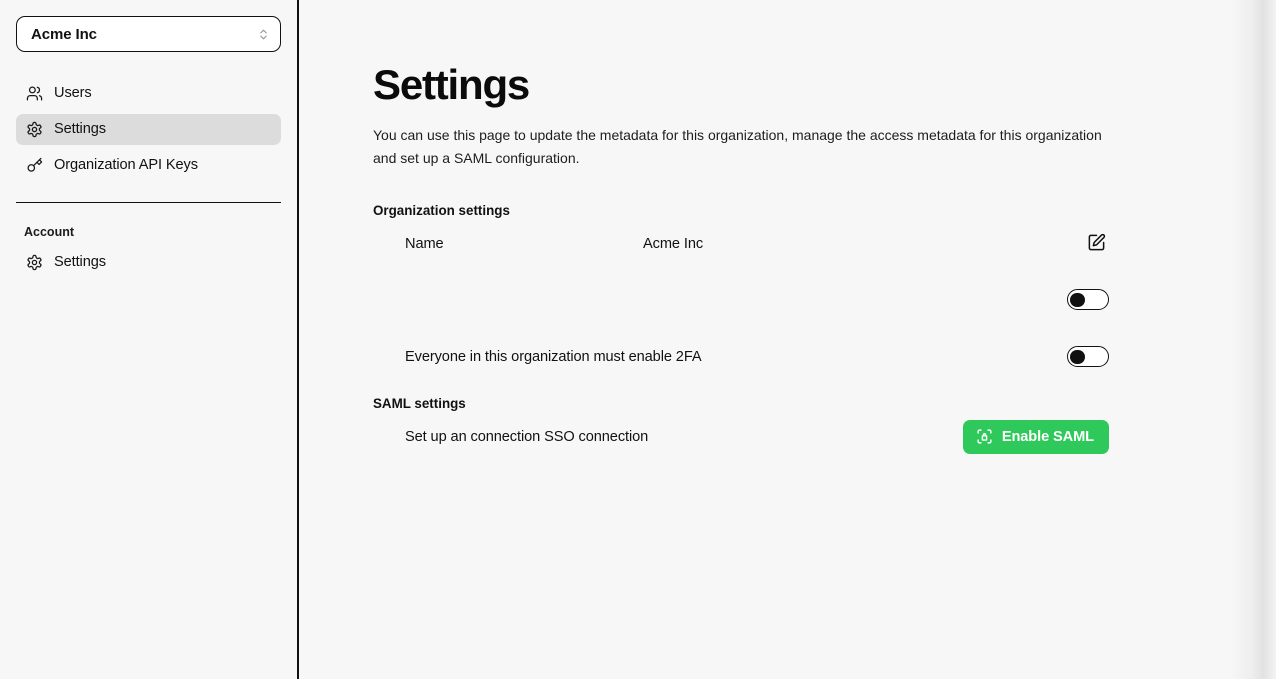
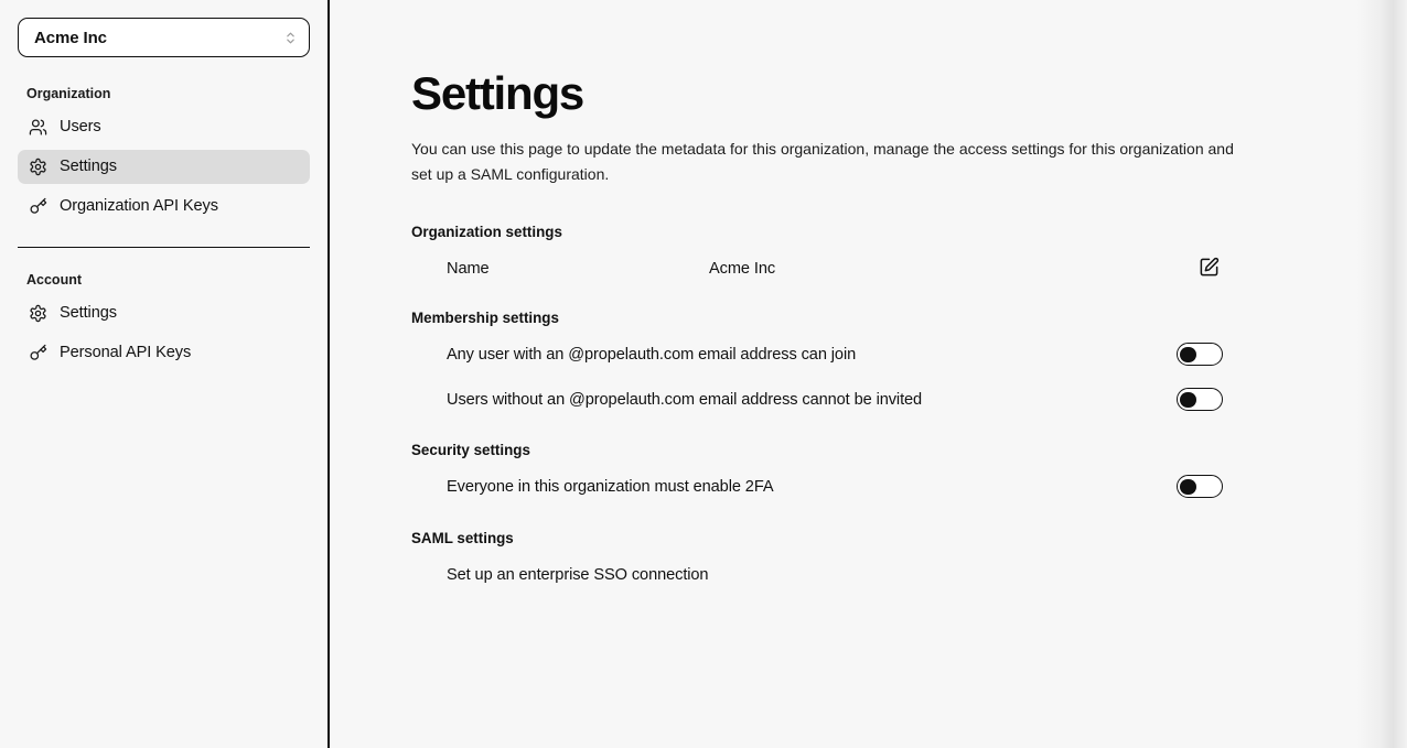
  Acme Inc
+ Organization
  Users
  Settings
  Organization API Keys
  Account
  Settings
+ Personal API Keys
  Settings
- You can use this page to update the metadata for this organization, manage the access metadata for this organization and set up a SAML configuration.
+ You can use this page to update the metadata for this organization, manage the access settings for this organization and set up a SAML configuration.
  Organization settings
  Name
  Acme Inc
+ Membership settings
+ Any user with an @propelauth.com email address can join
+ Users without an @propelauth.com email address cannot be invited
+ Security settings
  Everyone in this organization must enable 2FA
  SAML settings
- Set up an connection SSO connection
+ Set up an enterprise SSO connection
- Enable SAML
